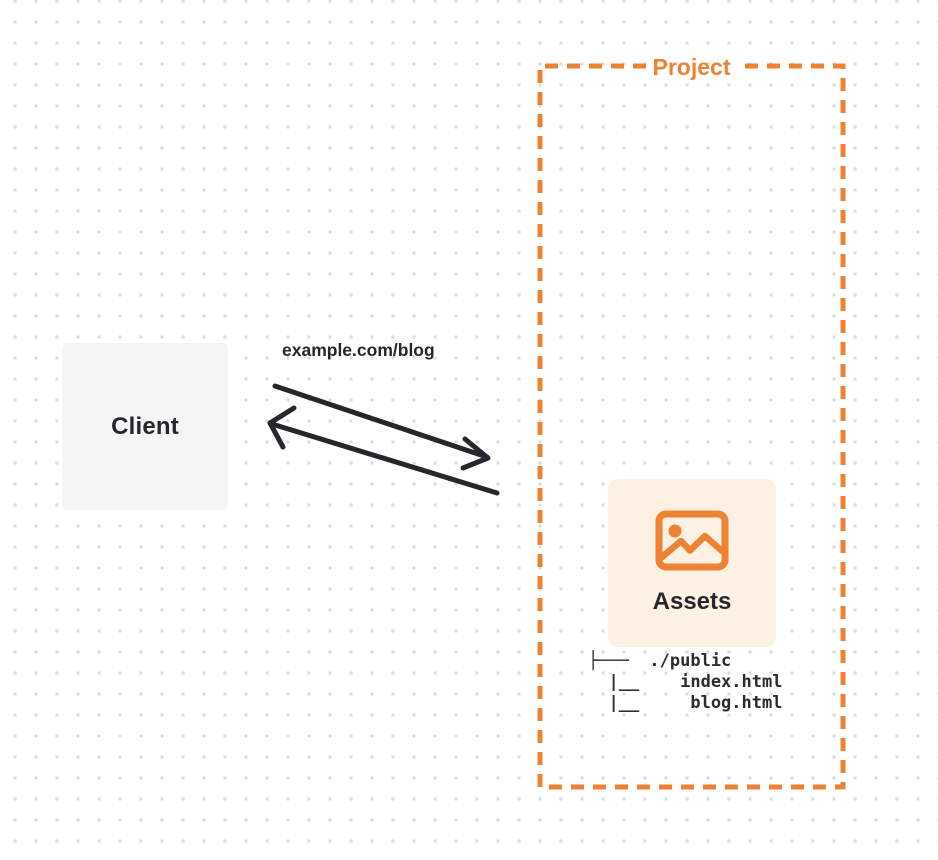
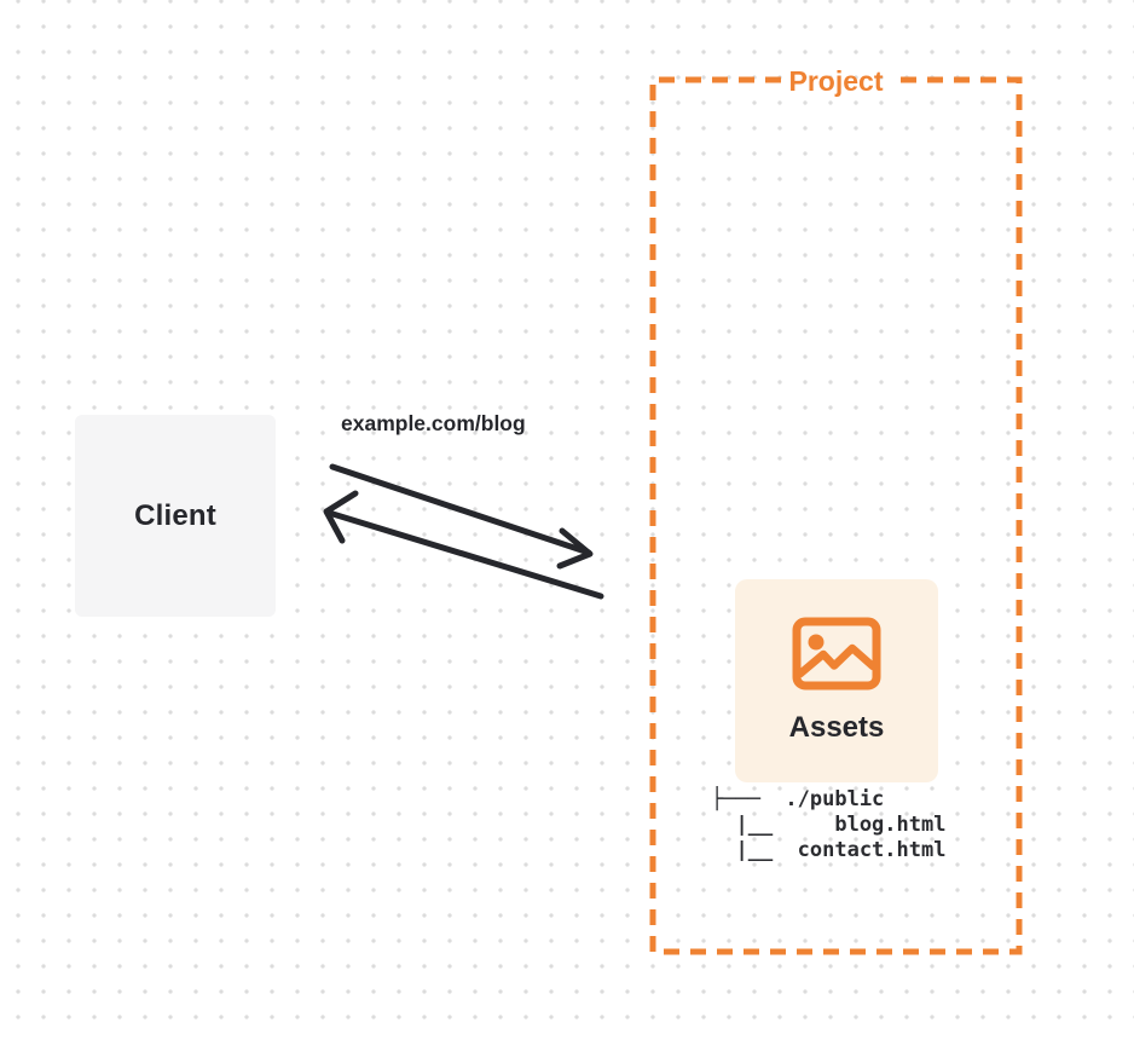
  Client
  example.com/blog
  Project
  Assets
  ├─── ./public
- |__ index.html
  |__ blog.html
+ |__ contact.html
